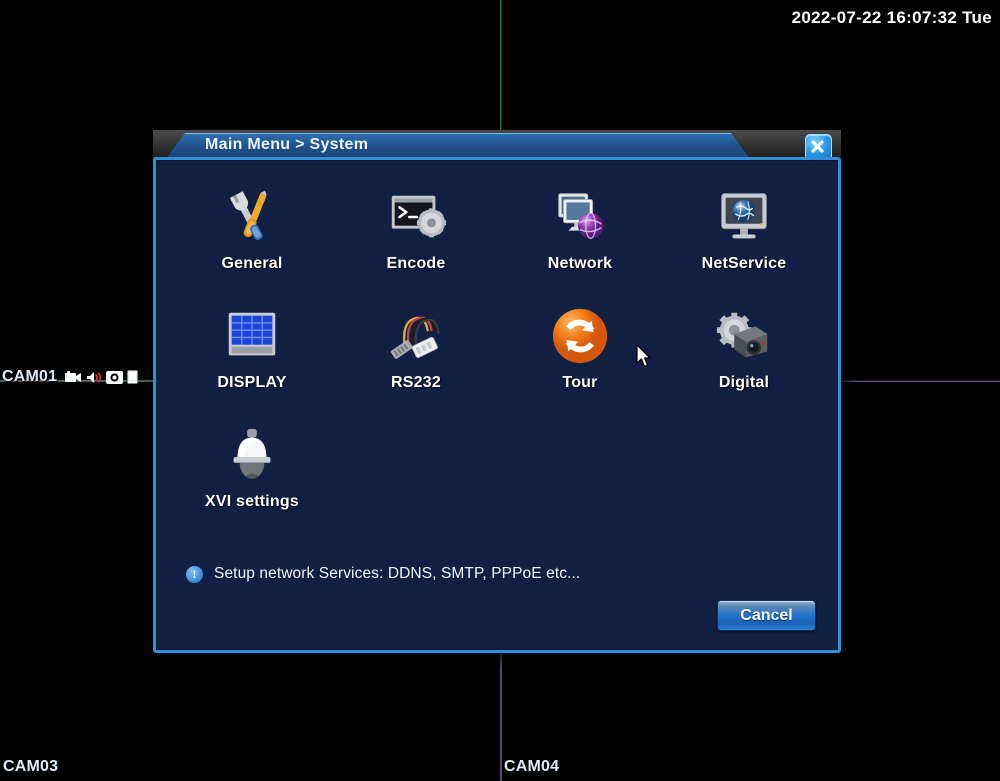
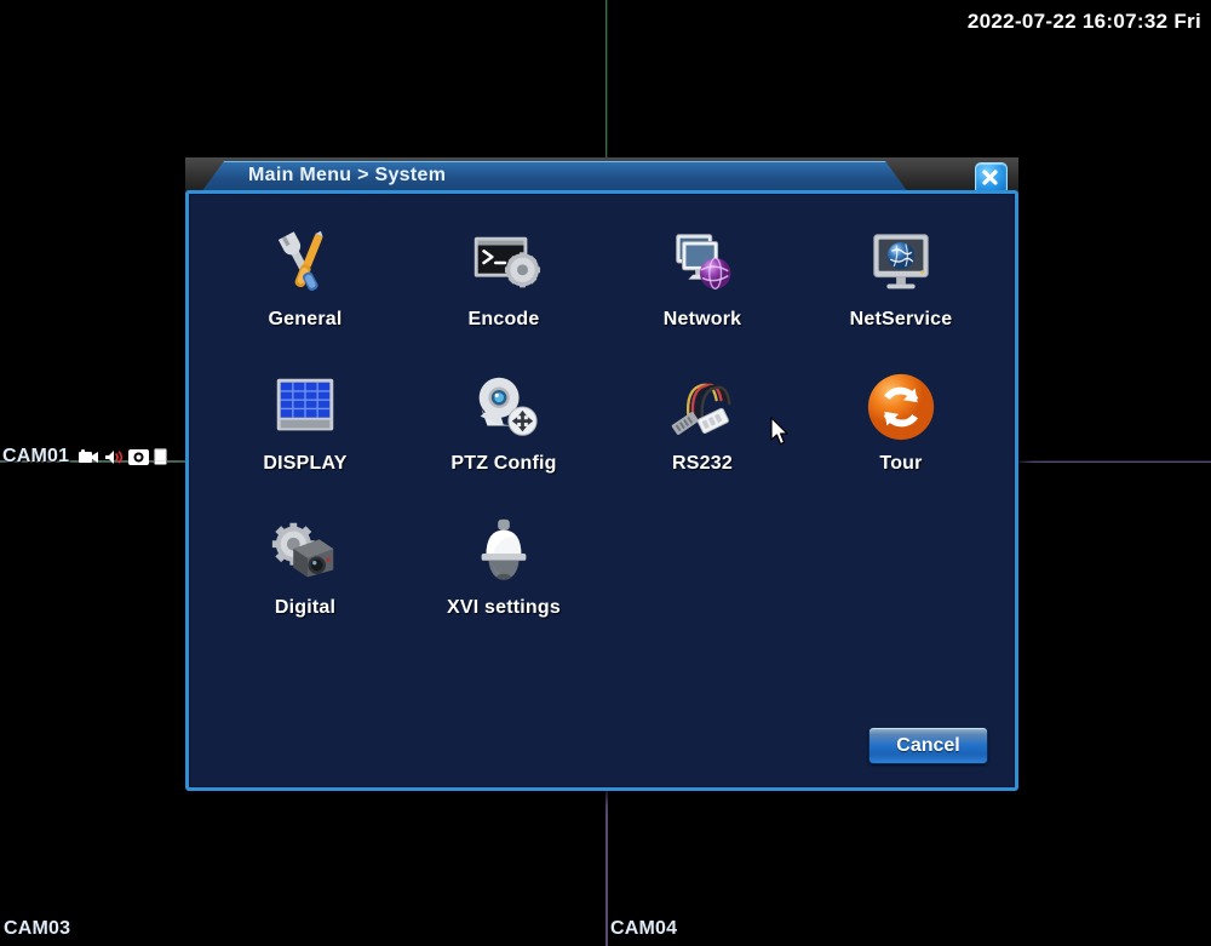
- 2022-07-22 16:07:32 Tue
+ 2022-07-22 16:07:32 Fri
  CAM01
  CAM03
  CAM04
  Main Menu > System
  General
  Encode
  Network
  NetService
  DISPLAY
+ PTZ Config
  RS232
  Tour
  Digital
  XVI settings
- !
- Setup network Services: DDNS, SMTP, PPPoE etc...
  Cancel
